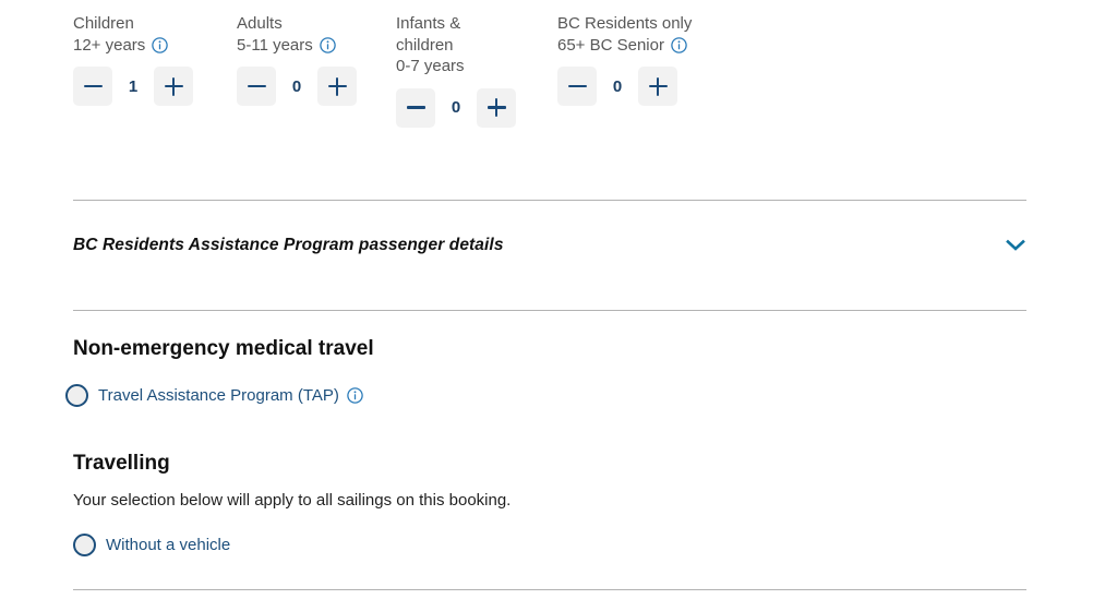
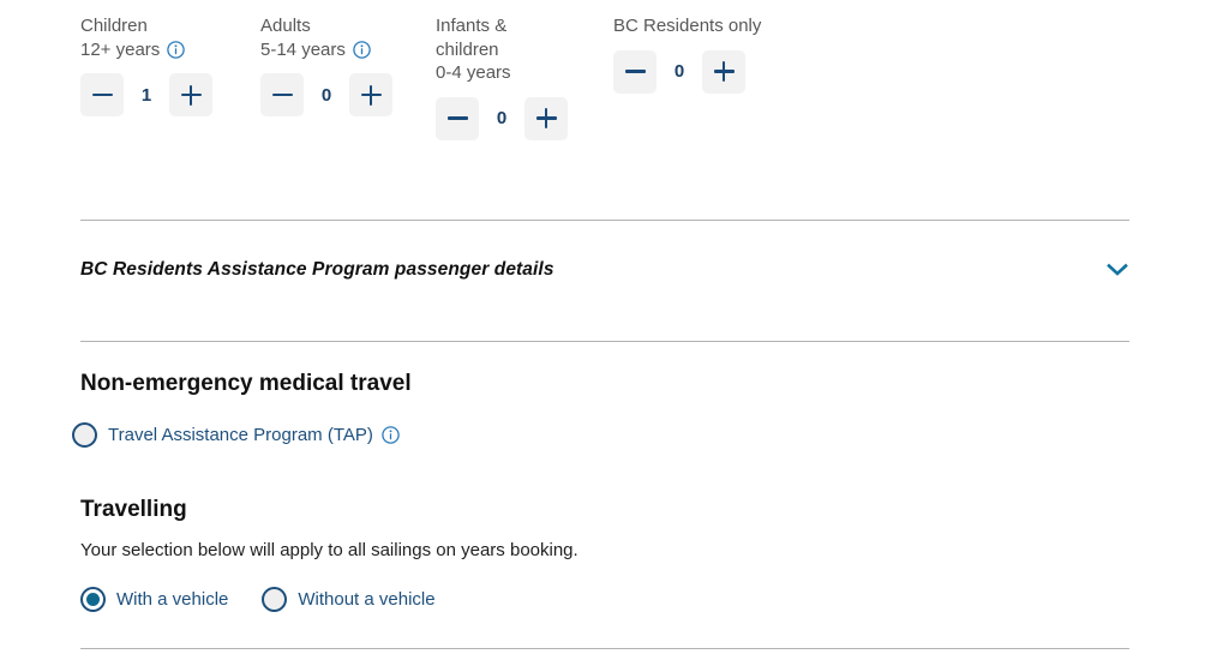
  Children
  12+ years
  1
  Adults
- 5-11 years
+ 5-14 years
  0
  Infants &
  children
- 0-7 years
+ 0-4 years
  0
  BC Residents only
- 65+ BC Senior
  0
  BC Residents Assistance Program passenger details
  Non-emergency medical travel
  Travel Assistance Program (TAP)
  Travelling
- Your selection below will apply to all sailings on this booking.
+ Your selection below will apply to all sailings on years booking.
+ With a vehicle
  Without a vehicle
